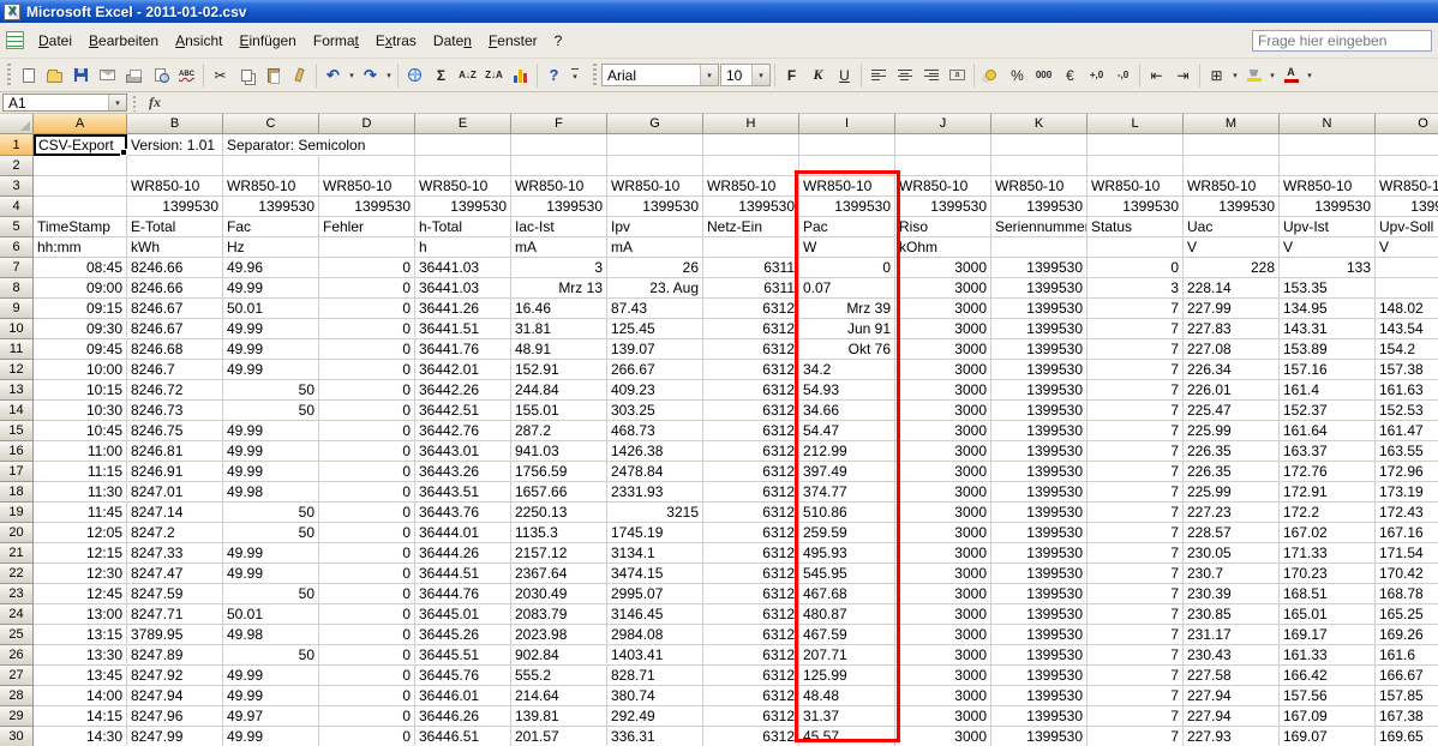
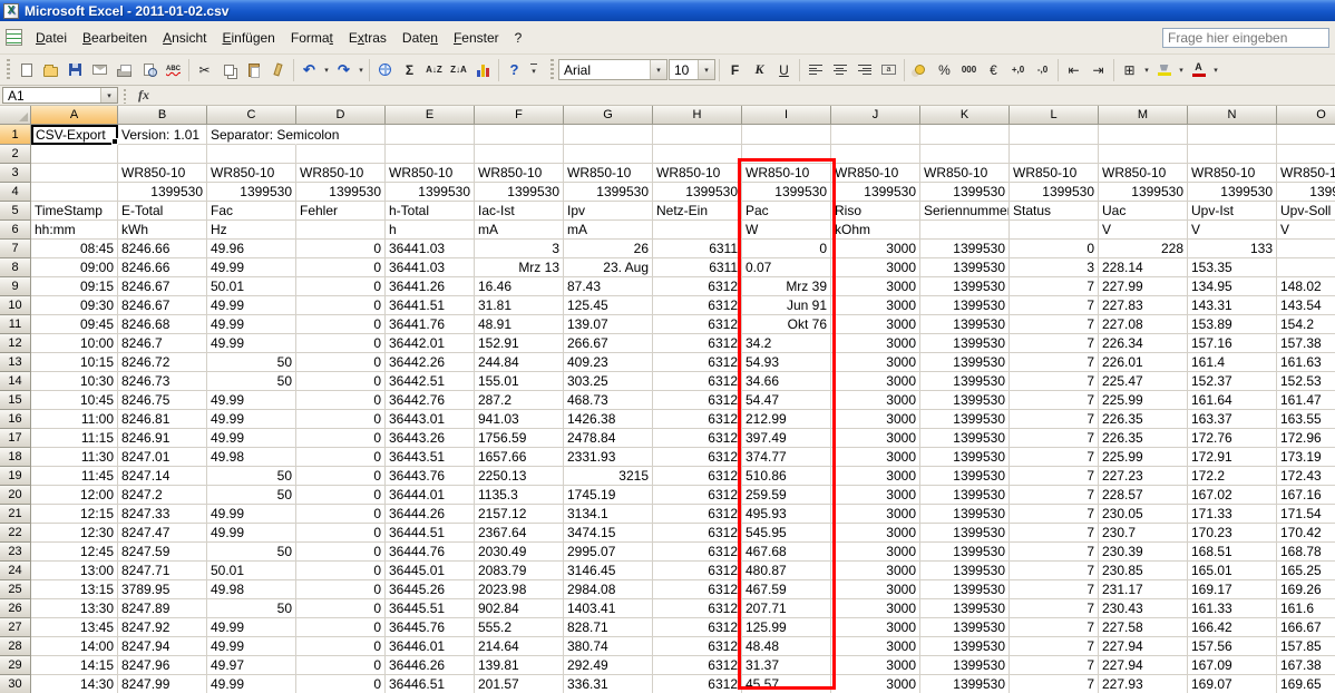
  X
  Microsoft Excel - 2011-01-02.csv
  Datei
  Bearbeiten
  Ansicht
  Einfügen
  Format
  Extras
  Daten
  Fenster
  ?
  Frage hier eingeben
  ✂
  ↶
  ↷
  Σ
  A↓Z
  Z↓A
  ?
  Arial
  10
  F
  K
  U
  %
  000
  €
  +,0
  -,0
  ⇤
  ⇥
  ⊞
  A
  A1
  fx
  	A	B	C	D	E	F	G	H	I	J	K	L	M	N	O
  1	CSV-Export	Version: 1.01	Separator: Semicolon
  2
  3		WR850-10	WR850-10	WR850-10	WR850-10	WR850-10	WR850-10	WR850-10	WR850-10	WR850-10	WR850-10	WR850-10	WR850-10	WR850-10	WR850-1
  4		1399530	1399530	1399530	1399530	1399530	1399530	1399530	1399530	1399530	1399530	1399530	1399530	1399530	139
  5	TimeStamp	E-Total	Fac	Fehler	h-Total	Iac-Ist	Ipv	Netz-Ein	Pac	Riso	Seriennummer	Status	Uac	Upv-Ist	Upv-Soll
  6	hh:mm	kWh	Hz		h	mA	mA		W	kOhm			V	V	V
  7	08:45	8246.66	49.96	0	36441.03	3	26	6311	0	3000	1399530	0	228	133
  8	09:00	8246.66	49.99	0	36441.03	Mrz 13	23. Aug	6311	0.07	3000	1399530	3	228.14	153.35
  9	09:15	8246.67	50.01	0	36441.26	16.46	87.43	6312	Mrz 39	3000	1399530	7	227.99	134.95	148.02
  10	09:30	8246.67	49.99	0	36441.51	31.81	125.45	6312	Jun 91	3000	1399530	7	227.83	143.31	143.54
  11	09:45	8246.68	49.99	0	36441.76	48.91	139.07	6312	Okt 76	3000	1399530	7	227.08	153.89	154.2
  12	10:00	8246.7	49.99	0	36442.01	152.91	266.67	6312	34.2	3000	1399530	7	226.34	157.16	157.38
  13	10:15	8246.72	50	0	36442.26	244.84	409.23	6312	54.93	3000	1399530	7	226.01	161.4	161.63
  14	10:30	8246.73	50	0	36442.51	155.01	303.25	6312	34.66	3000	1399530	7	225.47	152.37	152.53
  15	10:45	8246.75	49.99	0	36442.76	287.2	468.73	6312	54.47	3000	1399530	7	225.99	161.64	161.47
  16	11:00	8246.81	49.99	0	36443.01	941.03	1426.38	6312	212.99	3000	1399530	7	226.35	163.37	163.55
  17	11:15	8246.91	49.99	0	36443.26	1756.59	2478.84	6312	397.49	3000	1399530	7	226.35	172.76	172.96
  18	11:30	8247.01	49.98	0	36443.51	1657.66	2331.93	6312	374.77	3000	1399530	7	225.99	172.91	173.19
  19	11:45	8247.14	50	0	36443.76	2250.13	3215	6312	510.86	3000	1399530	7	227.23	172.2	172.43
- 20	12:05	8247.2	50	0	36444.01	1135.3	1745.19	6312	259.59	3000	1399530	7	228.57	167.02	167.16
+ 20	12:00	8247.2	50	0	36444.01	1135.3	1745.19	6312	259.59	3000	1399530	7	228.57	167.02	167.16
  21	12:15	8247.33	49.99	0	36444.26	2157.12	3134.1	6312	495.93	3000	1399530	7	230.05	171.33	171.54
  22	12:30	8247.47	49.99	0	36444.51	2367.64	3474.15	6312	545.95	3000	1399530	7	230.7	170.23	170.42
  23	12:45	8247.59	50	0	36444.76	2030.49	2995.07	6312	467.68	3000	1399530	7	230.39	168.51	168.78
  24	13:00	8247.71	50.01	0	36445.01	2083.79	3146.45	6312	480.87	3000	1399530	7	230.85	165.01	165.25
  25	13:15	3789.95	49.98	0	36445.26	2023.98	2984.08	6312	467.59	3000	1399530	7	231.17	169.17	169.26
  26	13:30	8247.89	50	0	36445.51	902.84	1403.41	6312	207.71	3000	1399530	7	230.43	161.33	161.6
  27	13:45	8247.92	49.99	0	36445.76	555.2	828.71	6312	125.99	3000	1399530	7	227.58	166.42	166.67
  28	14:00	8247.94	49.99	0	36446.01	214.64	380.74	6312	48.48	3000	1399530	7	227.94	157.56	157.85
  29	14:15	8247.96	49.97	0	36446.26	139.81	292.49	6312	31.37	3000	1399530	7	227.94	167.09	167.38
  30	14:30	8247.99	49.99	0	36446.51	201.57	336.31	6312	45.57	3000	1399530	7	227.93	169.07	169.65
